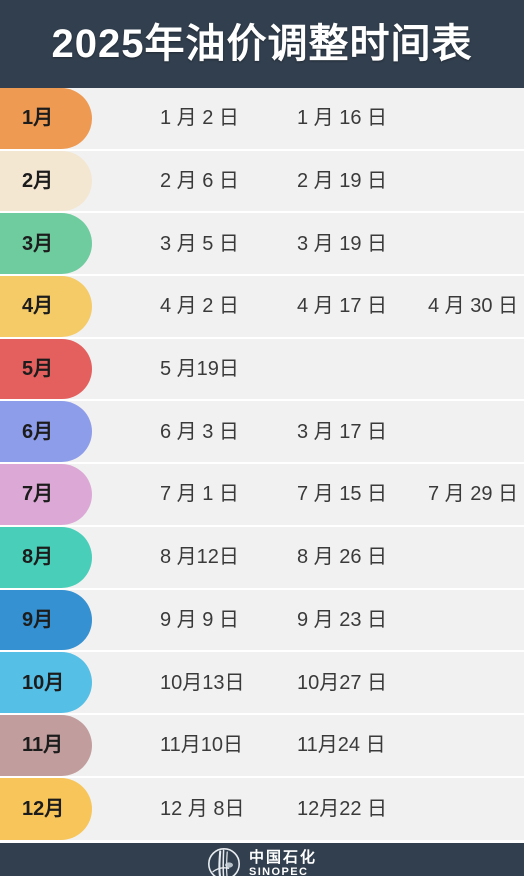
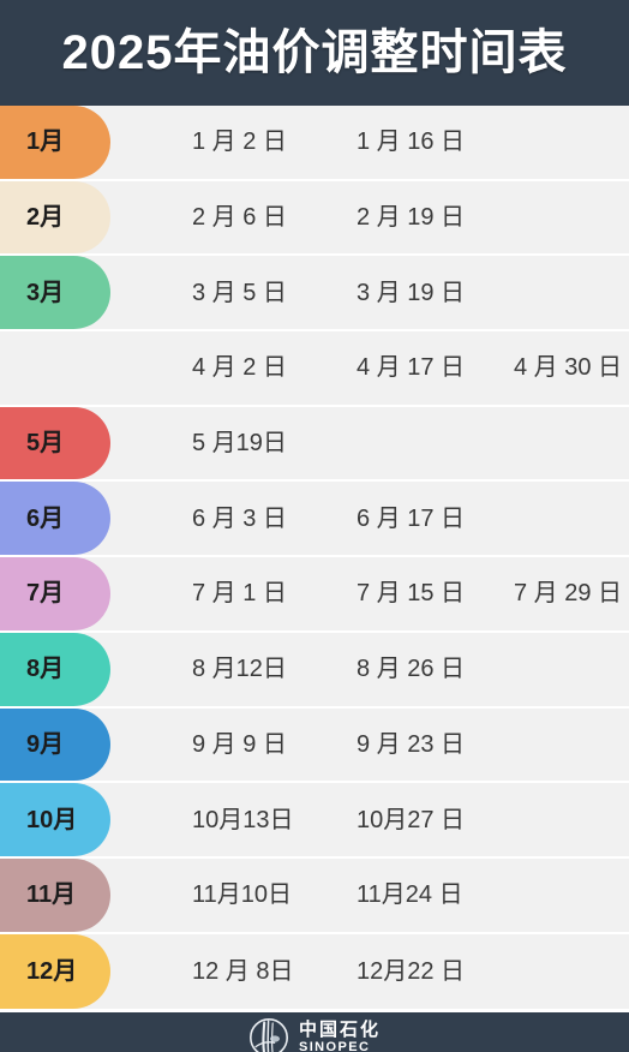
  2025年油价调整时间表
  1月
  1 月 2 日
  1 月 16 日
  2月
  2 月 6 日
  2 月 19 日
  3月
  3 月 5 日
  3 月 19 日
- 4月
  4 月 2 日
  4 月 17 日
  4 月 30 日
  5月
  5 月19日
  6月
  6 月 3 日
- 3 月 17 日
+ 6 月 17 日
  7月
  7 月 1 日
  7 月 15 日
  7 月 29 日
  8月
  8 月12日
  8 月 26 日
  9月
  9 月 9 日
  9 月 23 日
  10月
  10月13日
  10月27 日
  11月
  11月10日
  11月24 日
  12月
  12 月 8日
  12月22 日
  中国石化
  SINOPEC
